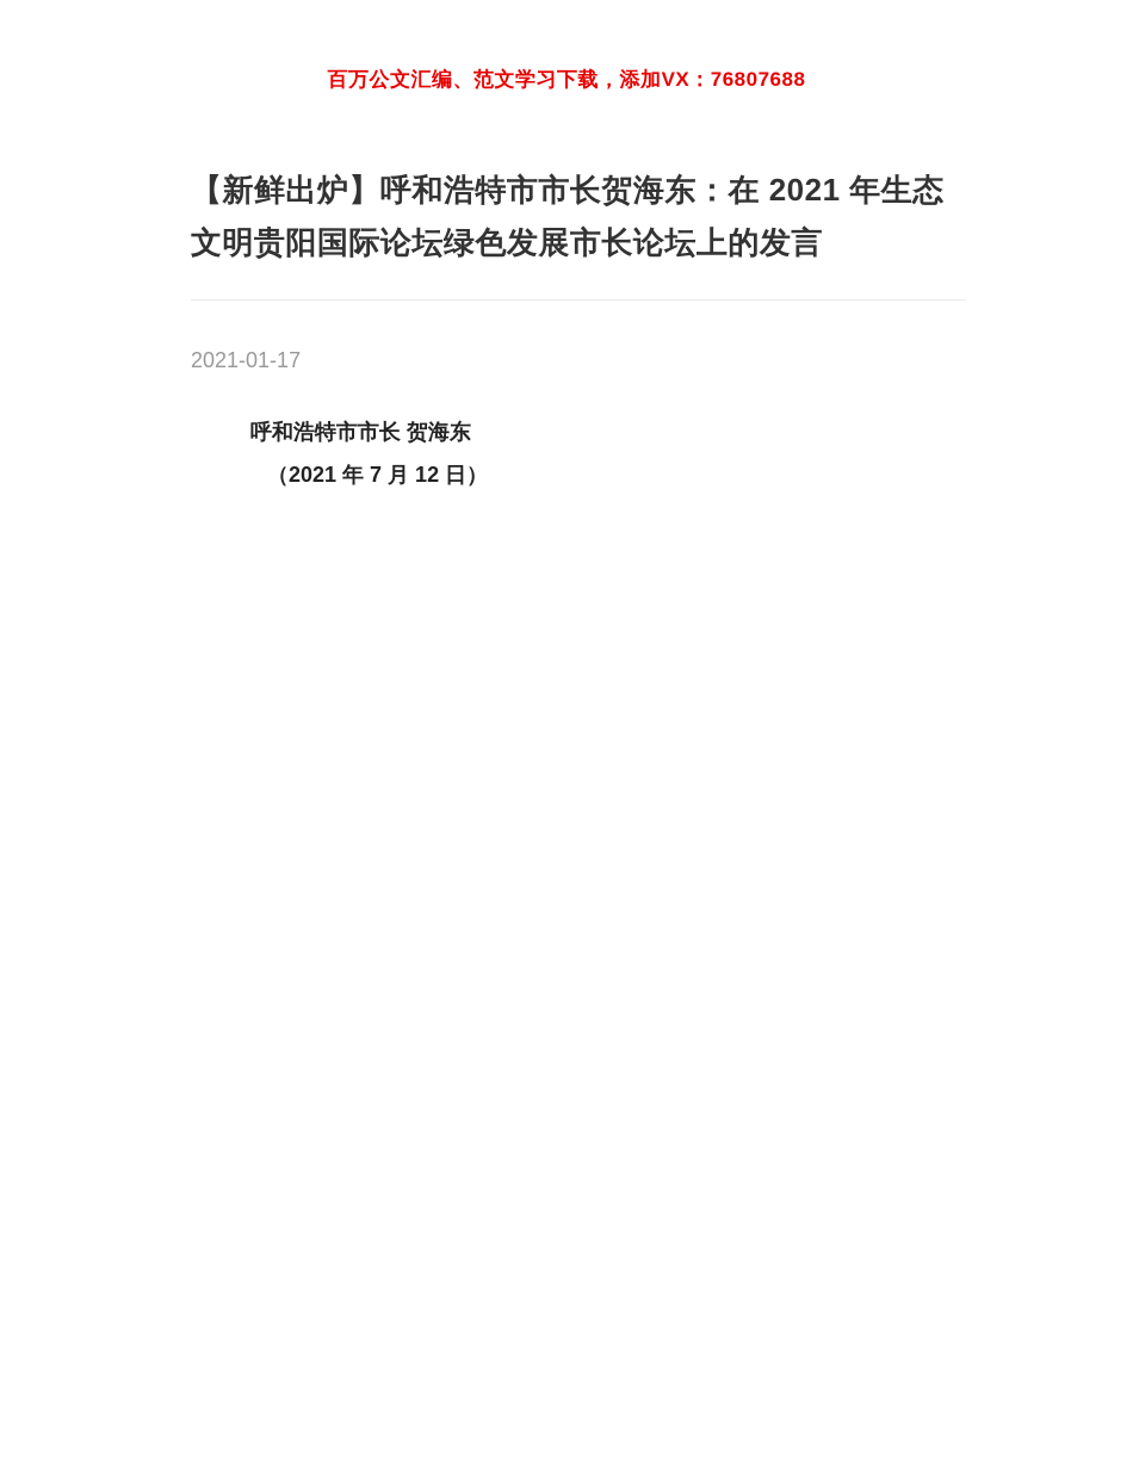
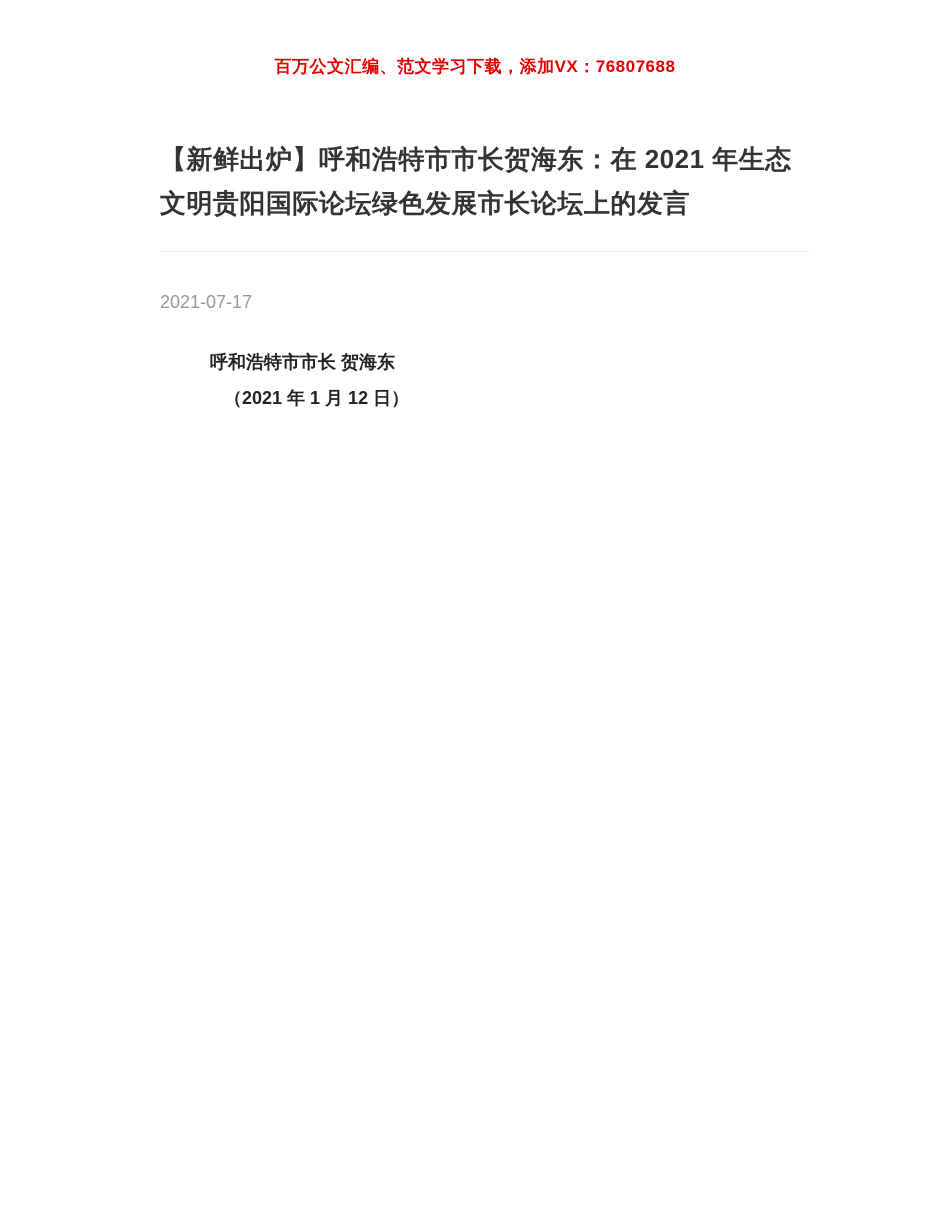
  百万公文汇编、范文学习下载，添加VX：76807688
  【新鲜出炉】呼和浩特市市长贺海东：在 2021 年生态文明贵阳国际论坛绿色发展市长论坛上的发言
- 2021-01-17
+ 2021-07-17
  呼和浩特市市长 贺海东
- （2021 年 7 月 12 日）
+ （2021 年 1 月 12 日）
